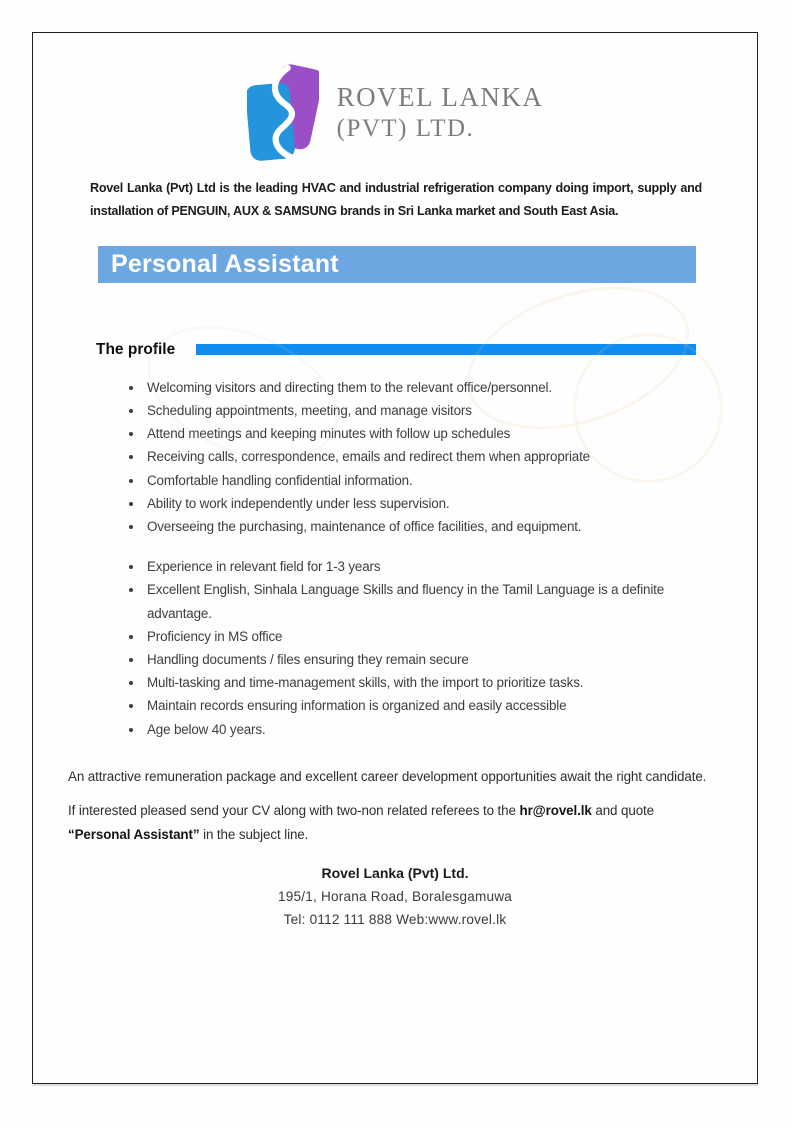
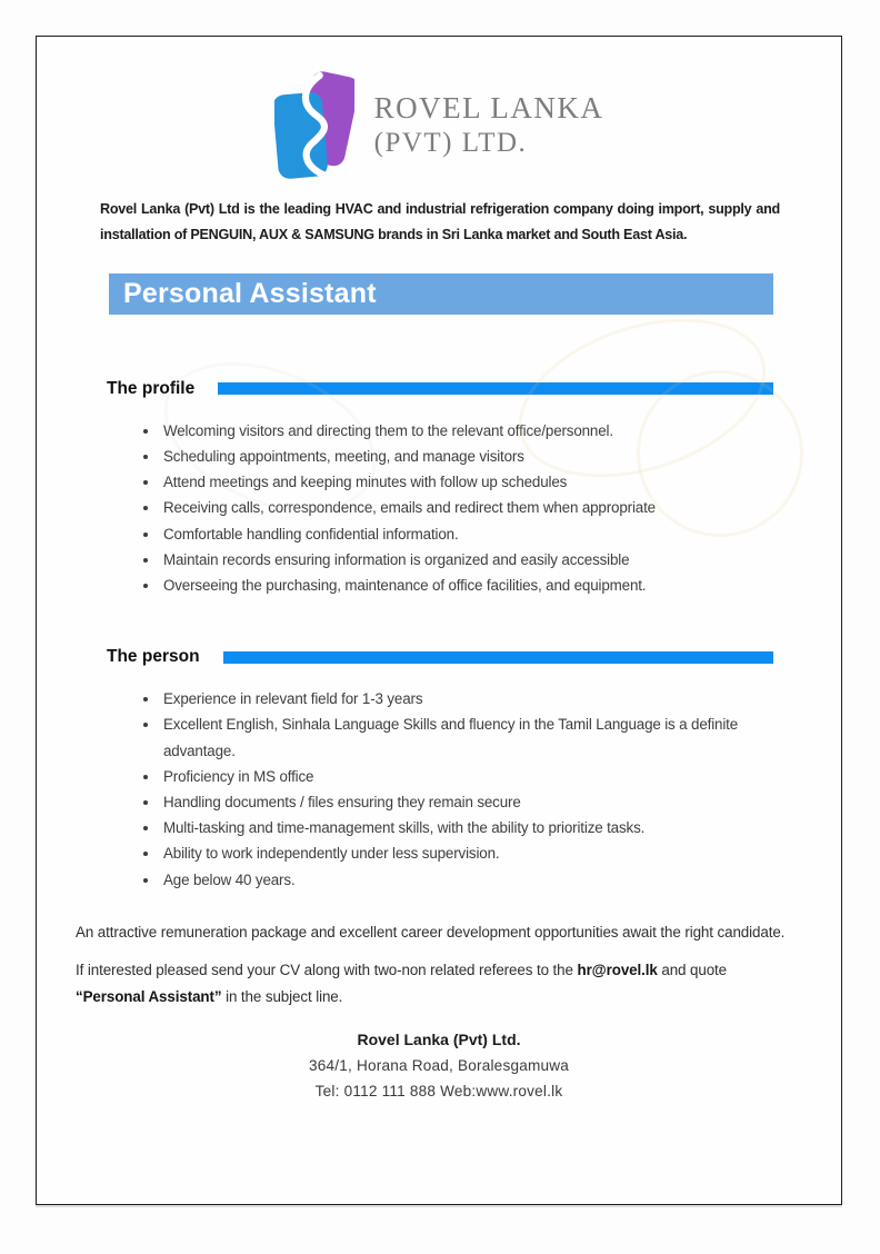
  ROVEL LANKA
  (PVT) LTD.
  Rovel Lanka (Pvt) Ltd is the leading HVAC and industrial refrigeration company doing import, supply and installation of PENGUIN, AUX & SAMSUNG brands in Sri Lanka market and South East Asia.
  Personal Assistant
  The profile
  Welcoming visitors and directing them to the relevant office/personnel.
  Scheduling appointments, meeting, and manage visitors
  Attend meetings and keeping minutes with follow up schedules
  Receiving calls, correspondence, emails and redirect them when appropriate
  Comfortable handling confidential information.
- Ability to work independently under less supervision.
+ Maintain records ensuring information is organized and easily accessible
  Overseeing the purchasing, maintenance of office facilities, and equipment.
+ The person
  Experience in relevant field for 1-3 years
  Excellent English, Sinhala Language Skills and fluency in the Tamil Language is a definite advantage.
  Proficiency in MS office
  Handling documents / files ensuring they remain secure
- Multi-tasking and time-management skills, with the import to prioritize tasks.
+ Multi-tasking and time-management skills, with the ability to prioritize tasks.
- Maintain records ensuring information is organized and easily accessible
+ Ability to work independently under less supervision.
  Age below 40 years.
  An attractive remuneration package and excellent career development opportunities await the right candidate.
  If interested pleased send your CV along with two-non related referees to the hr@rovel.lk and quote “Personal Assistant” in the subject line.
  Rovel Lanka (Pvt) Ltd.
- 195/1, Horana Road, Boralesgamuwa
+ 364/1, Horana Road, Boralesgamuwa
  Tel: 0112 111 888 Web:www.rovel.lk
